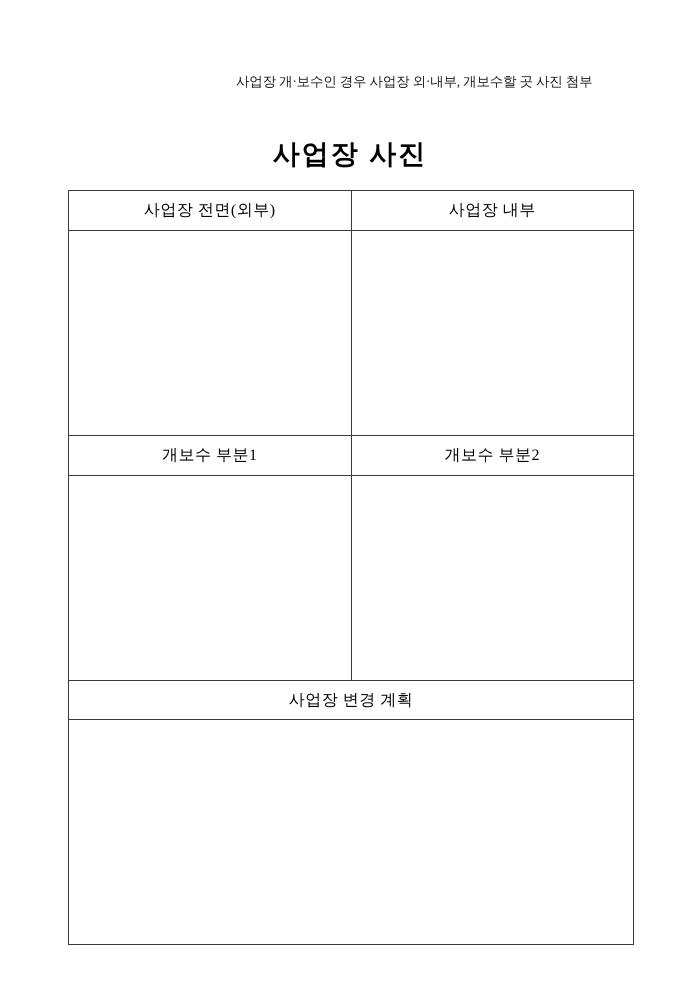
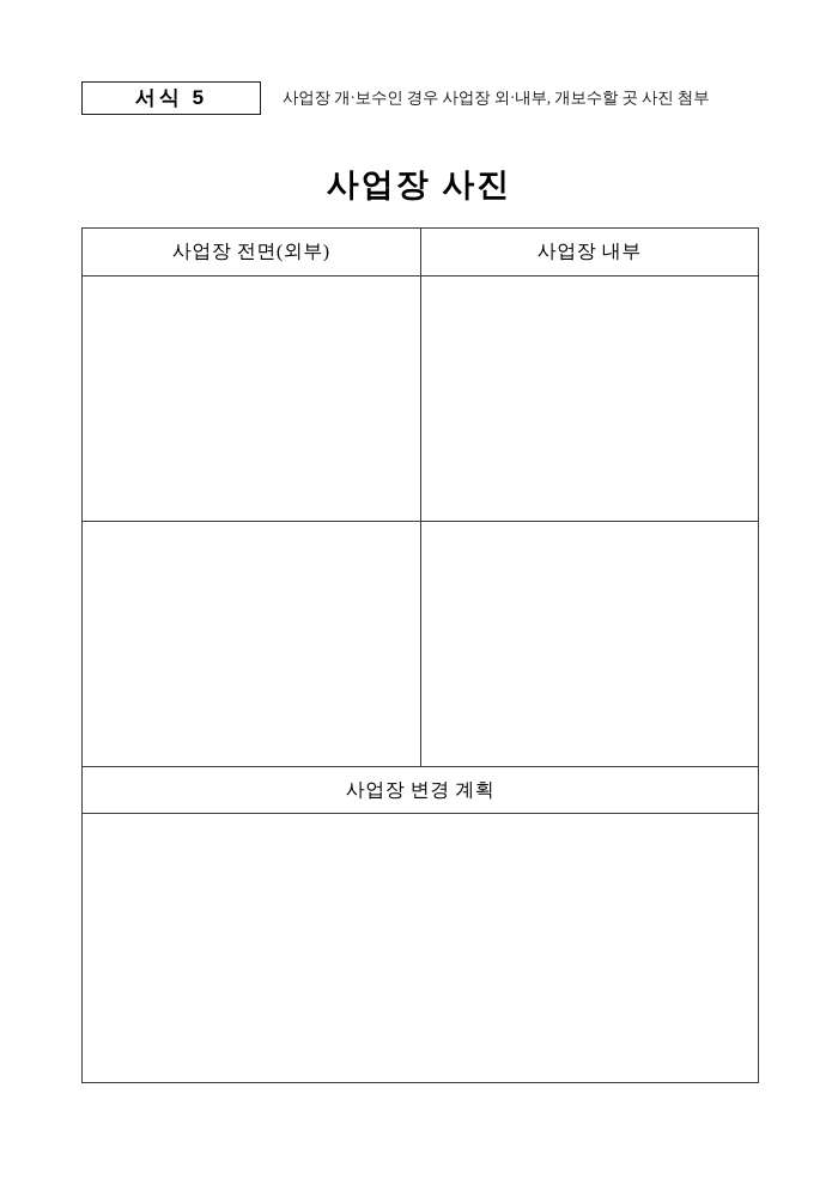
+ 서식 5
  사업장 개·보수인 경우 사업장 외·내부, 개보수할 곳 사진 첨부
  사업장 사진
  사업장 전면(외부)	사업장 내부
- 개보수 부분1	개보수 부분2
  사업장 변경 계획
